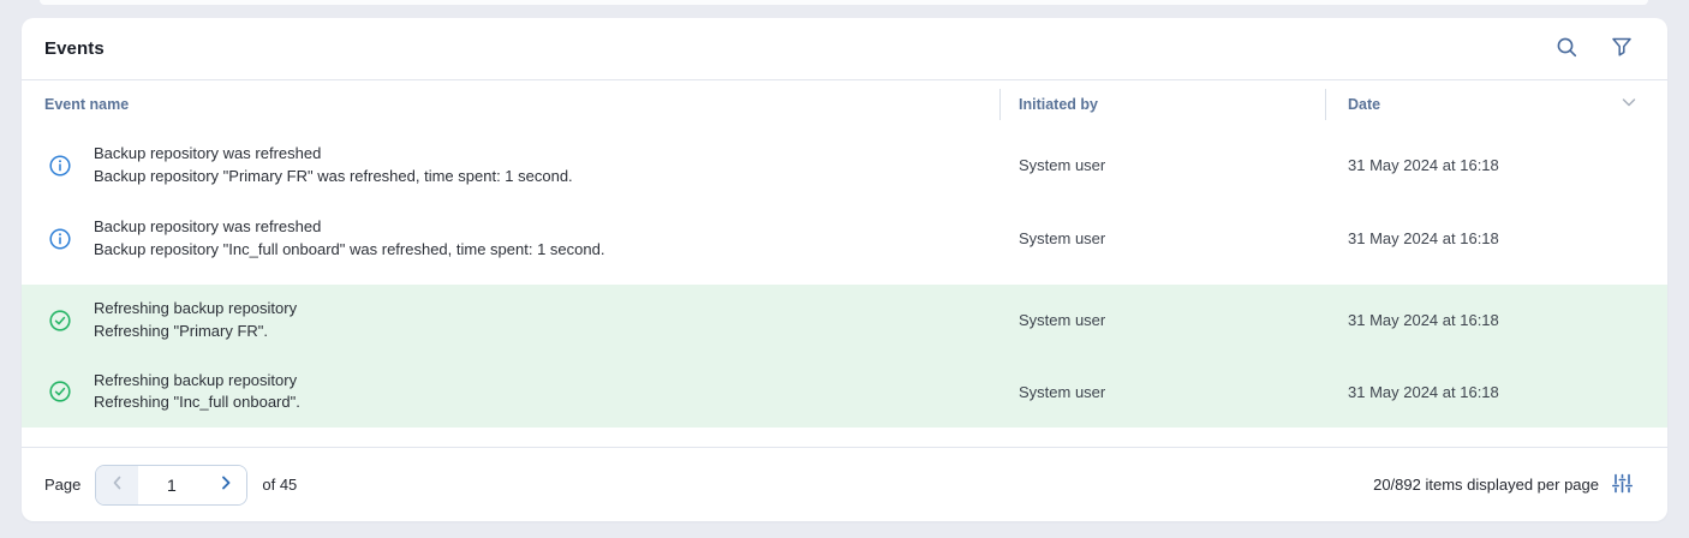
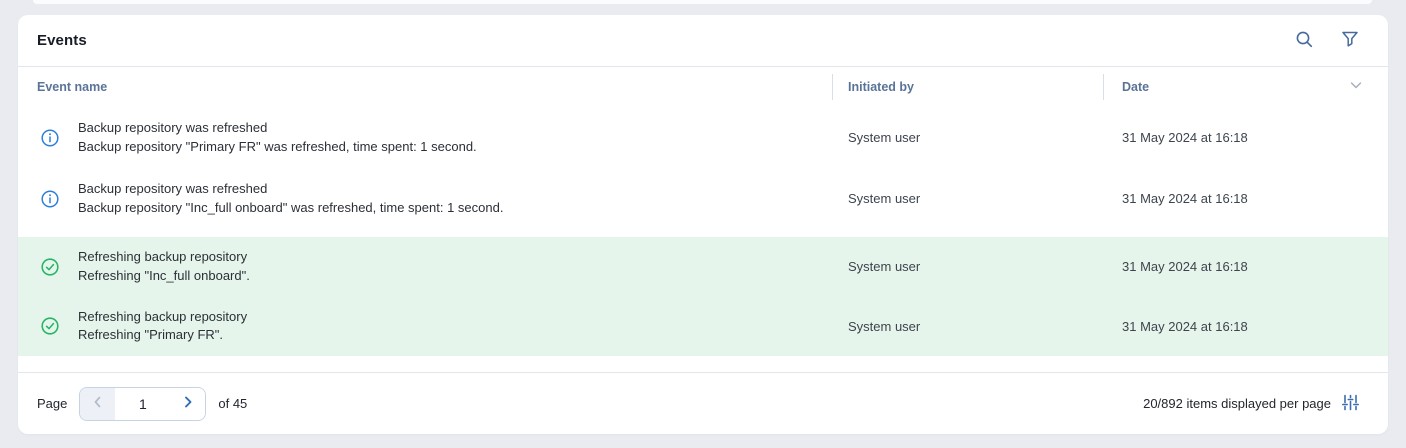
  Events
  Event name
  Initiated by
  Date
  Backup repository was refreshed
  Backup repository "Primary FR" was refreshed, time spent: 1 second.
  System user
  31 May 2024 at 16:18
  Backup repository was refreshed
  Backup repository "Inc_full onboard" was refreshed, time spent: 1 second.
  System user
  31 May 2024 at 16:18
  Refreshing backup repository
- Refreshing "Primary FR".
+ Refreshing "Inc_full onboard".
  System user
  31 May 2024 at 16:18
  Refreshing backup repository
- Refreshing "Inc_full onboard".
+ Refreshing "Primary FR".
  System user
  31 May 2024 at 16:18
  Page
  1
  of 45
  20/892 items displayed per page
